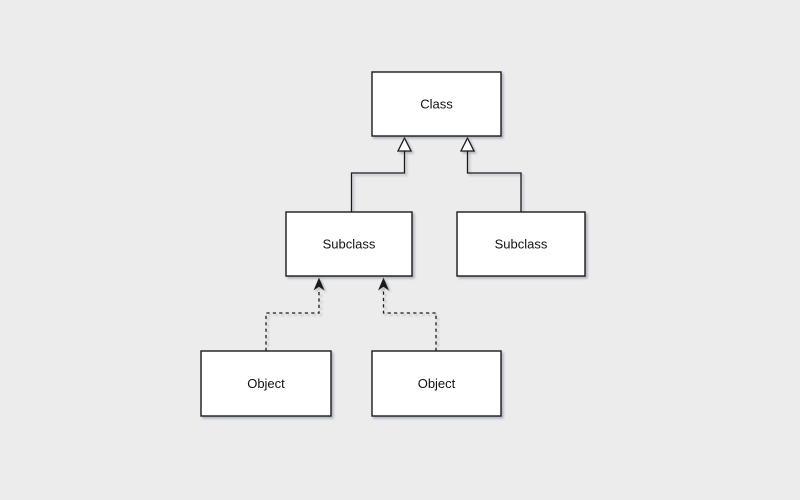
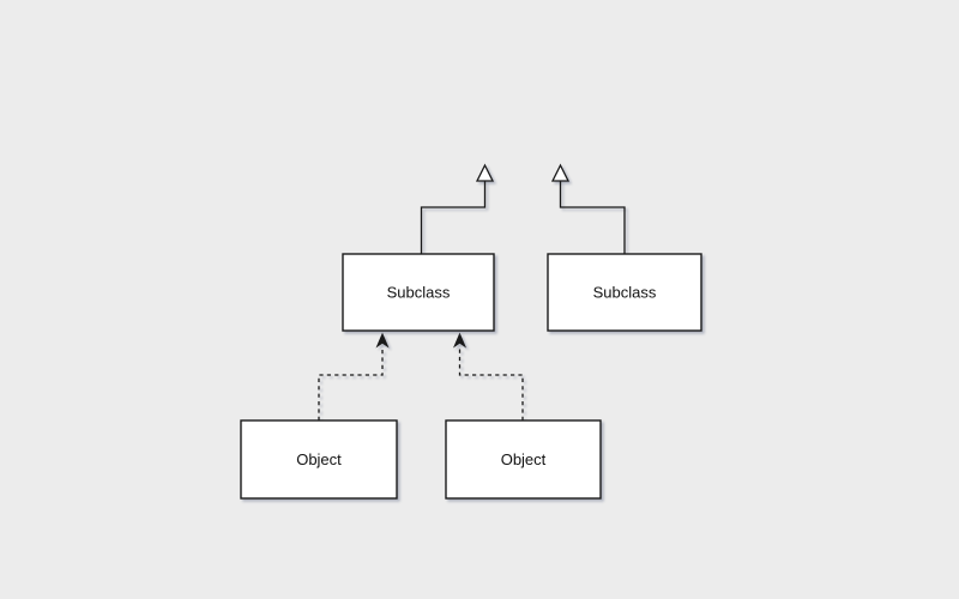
- Class
  Subclass
  Subclass
  Object
  Object
